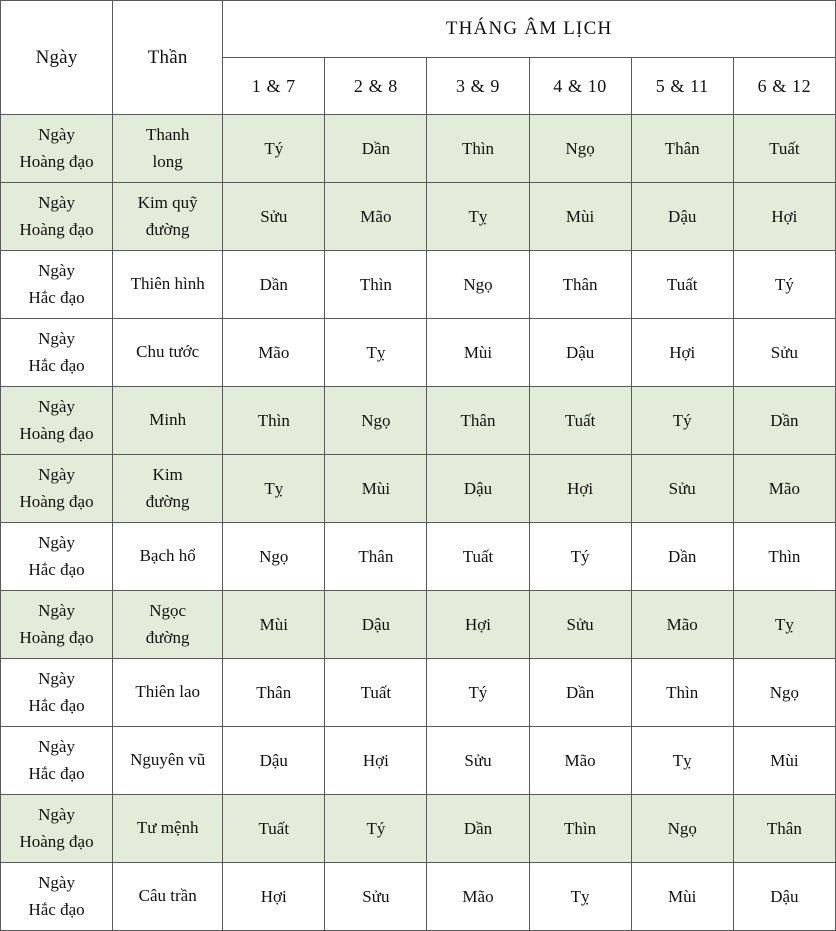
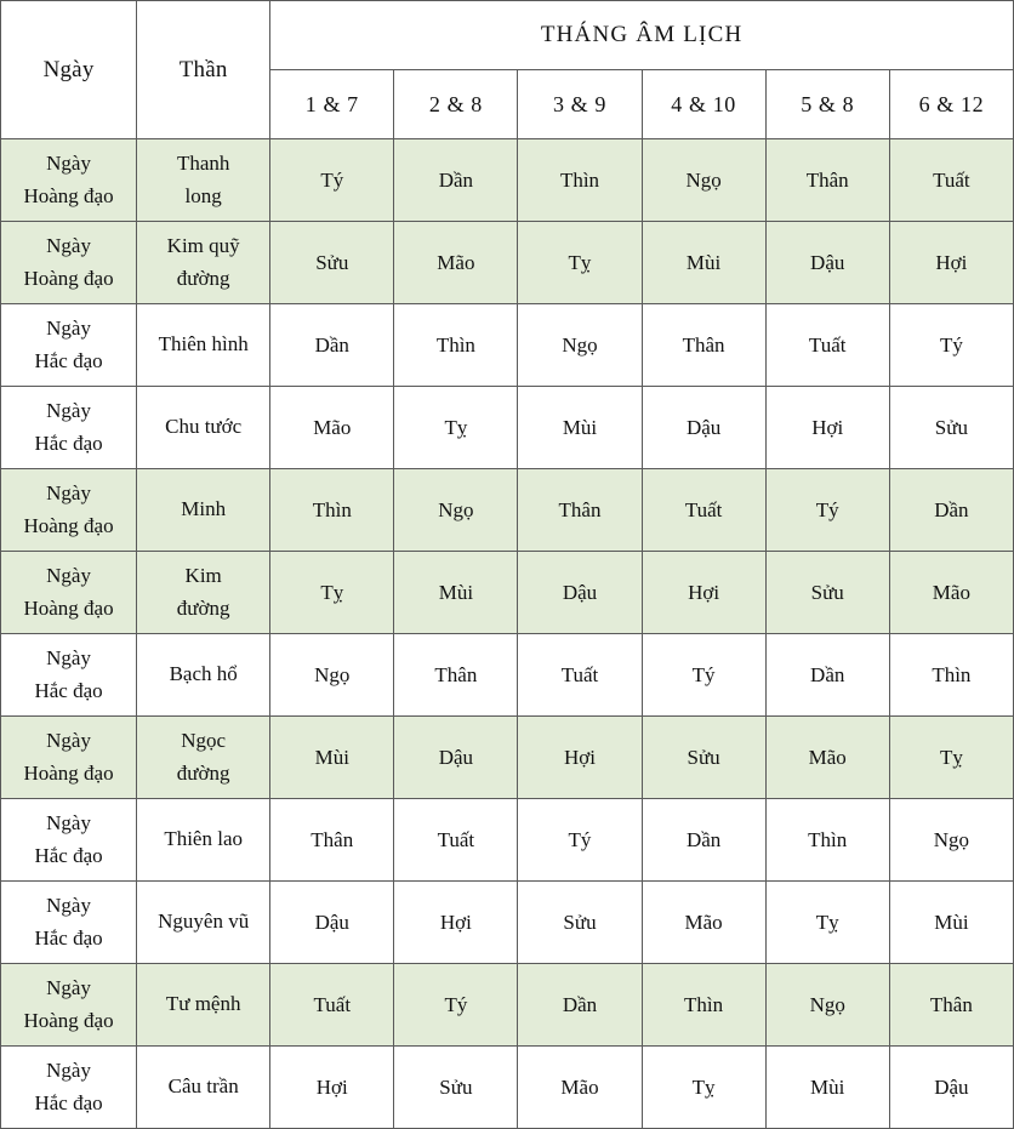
  Ngày	Thần	THÁNG ÂM LỊCH
- 1 & 7	2 & 8	3 & 9	4 & 10	5 & 11	6 & 12
+ 1 & 7	2 & 8	3 & 9	4 & 10	5 & 8	6 & 12
  NgàyHoàng đạo	Thanhlong	Tý	Dần	Thìn	Ngọ	Thân	Tuất
  NgàyHoàng đạo	Kim quỹđường	Sửu	Mão	Tỵ	Mùi	Dậu	Hợi
  NgàyHắc đạo	Thiên hình	Dần	Thìn	Ngọ	Thân	Tuất	Tý
  NgàyHắc đạo	Chu tước	Mão	Tỵ	Mùi	Dậu	Hợi	Sửu
  NgàyHoàng đạo	Minh	Thìn	Ngọ	Thân	Tuất	Tý	Dần
  NgàyHoàng đạo	Kimđường	Tỵ	Mùi	Dậu	Hợi	Sửu	Mão
  NgàyHắc đạo	Bạch hổ	Ngọ	Thân	Tuất	Tý	Dần	Thìn
  NgàyHoàng đạo	Ngọcđường	Mùi	Dậu	Hợi	Sửu	Mão	Tỵ
  NgàyHắc đạo	Thiên lao	Thân	Tuất	Tý	Dần	Thìn	Ngọ
  NgàyHắc đạo	Nguyên vũ	Dậu	Hợi	Sửu	Mão	Tỵ	Mùi
  NgàyHoàng đạo	Tư mệnh	Tuất	Tý	Dần	Thìn	Ngọ	Thân
  NgàyHắc đạo	Câu trần	Hợi	Sửu	Mão	Tỵ	Mùi	Dậu
